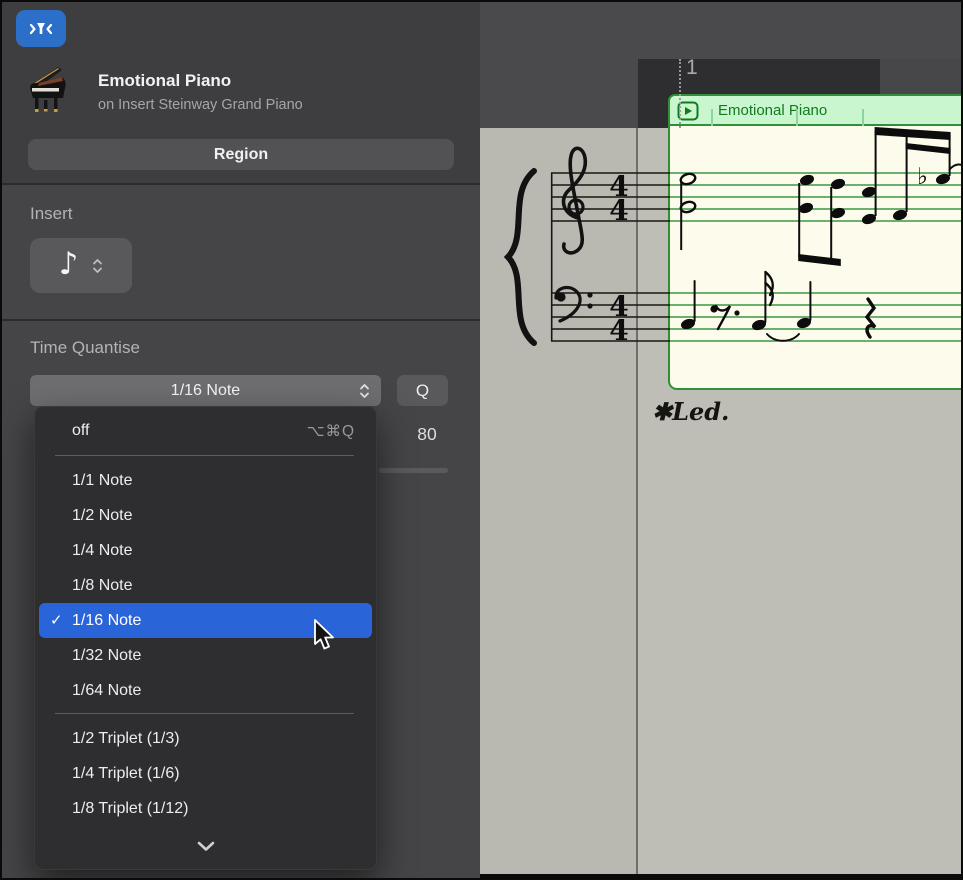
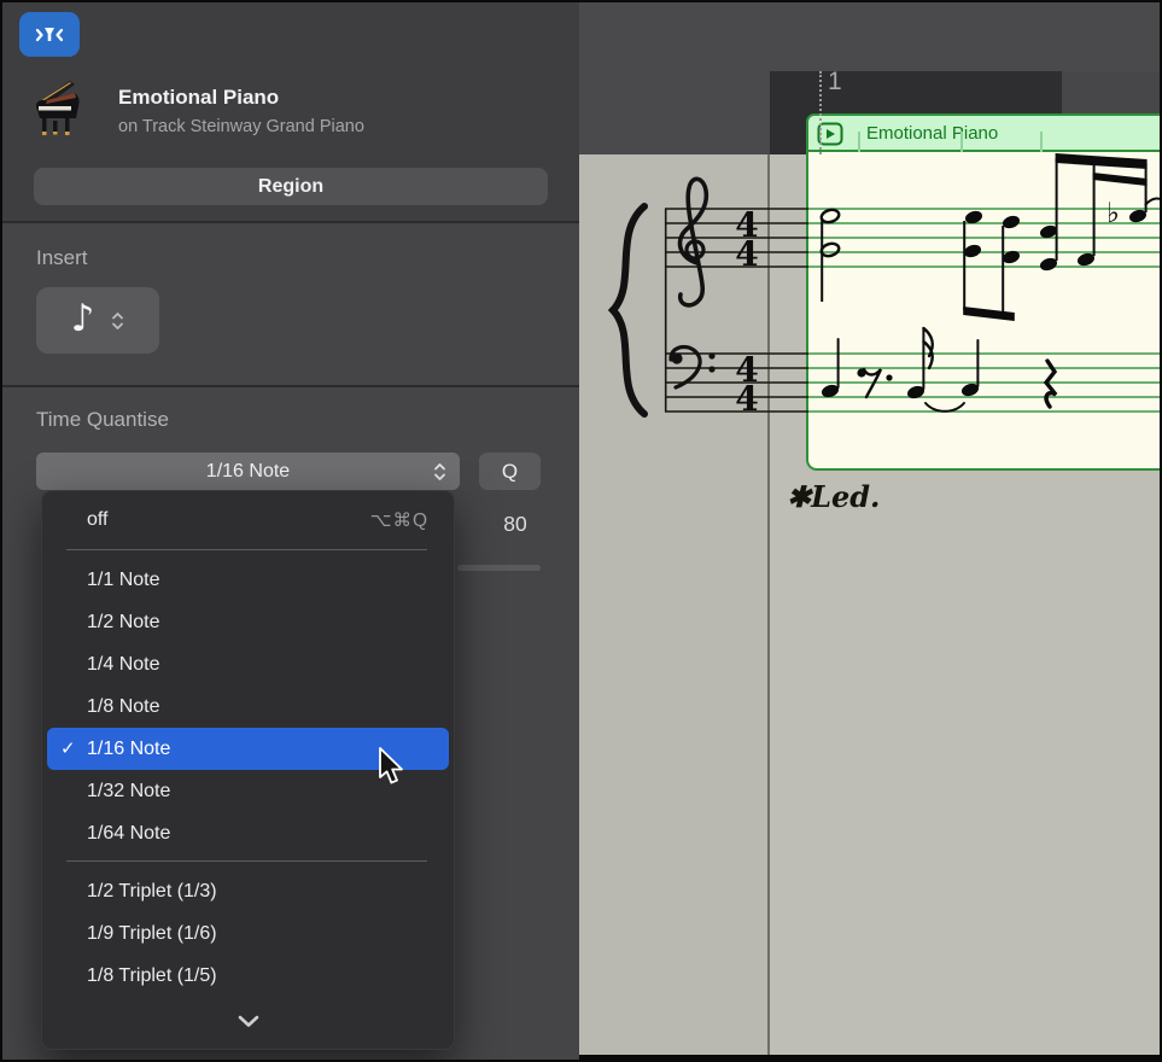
  Emotional Piano
- on Insert Steinway Grand Piano
+ on Track Steinway Grand Piano
  Region
  Insert
  ♪
  Time Quantise
  1/16 Note
  Q
  80
  off
  ⌥⌘Q
  1/1 Note
  1/2 Note
  1/4 Note
  1/8 Note
  ✓
  1/16 Note
  1/32 Note
  1/64 Note
  1/2 Triplet (1/3)
- 1/4 Triplet (1/6)
+ 1/9 Triplet (1/6)
- 1/8 Triplet (1/12)
+ 1/8 Triplet (1/5)
  1
  Emotional Piano
  4
  4
  4
  4
  ♭
  ✱Led.
